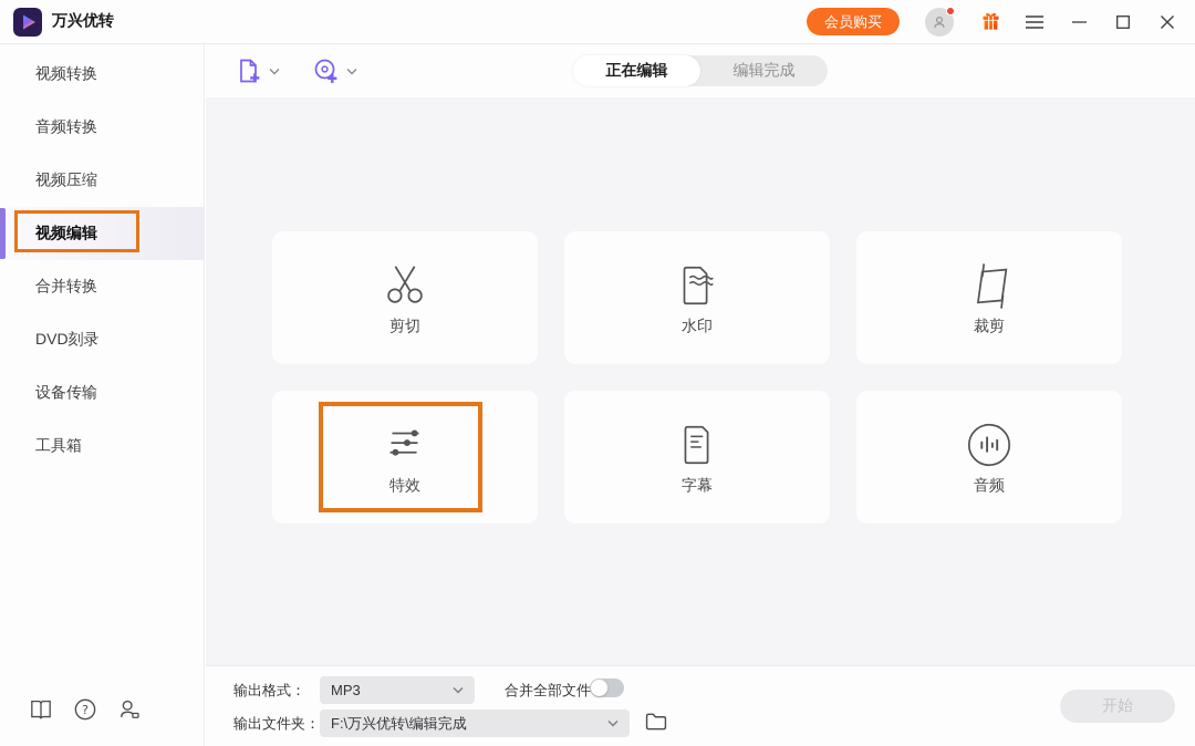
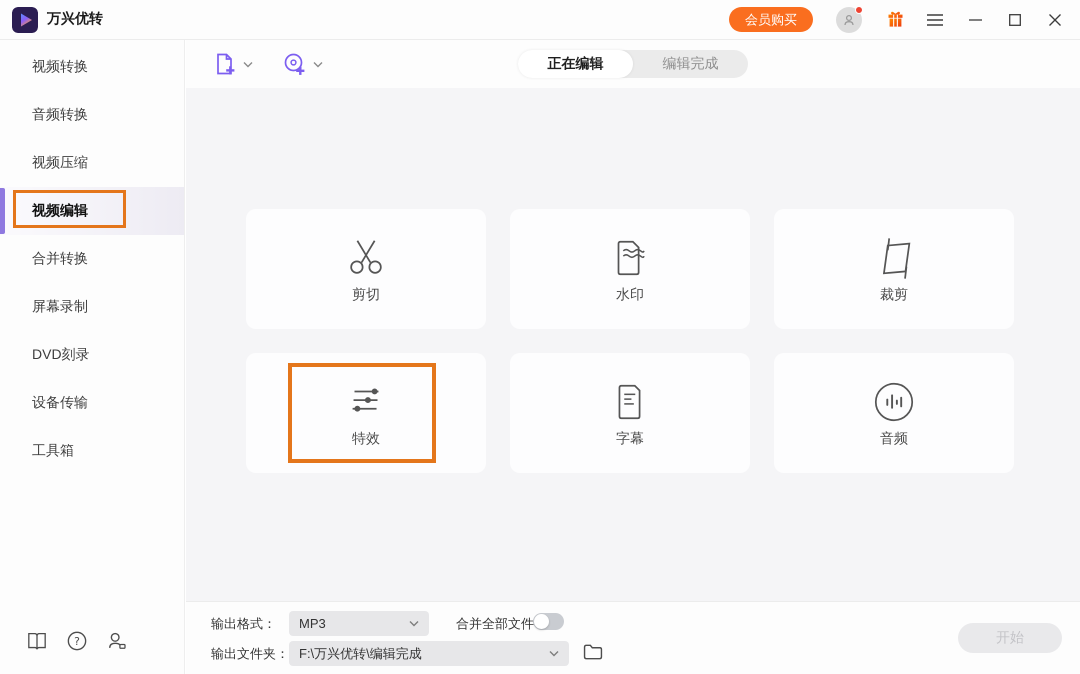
  万兴优转
  会员购买
  视频转换
  音频转换
  视频压缩
  视频编辑
  合并转换
+ 屏幕录制
  DVD刻录
  设备传输
  工具箱
  ?
  正在编辑
  编辑完成
  剪切
  水印
  裁剪
  特效
  字幕
  音频
  输出格式：
  MP3
  合并全部文件
  输出文件夹：
  F:\万兴优转\编辑完成
  开始
